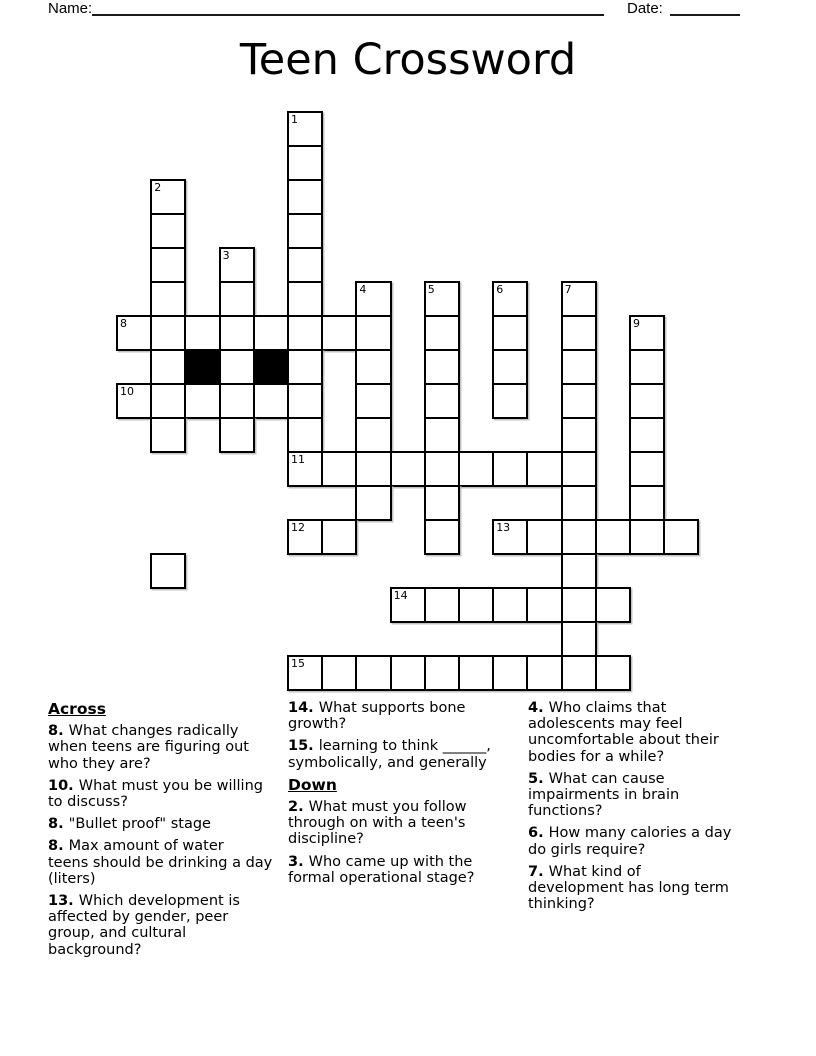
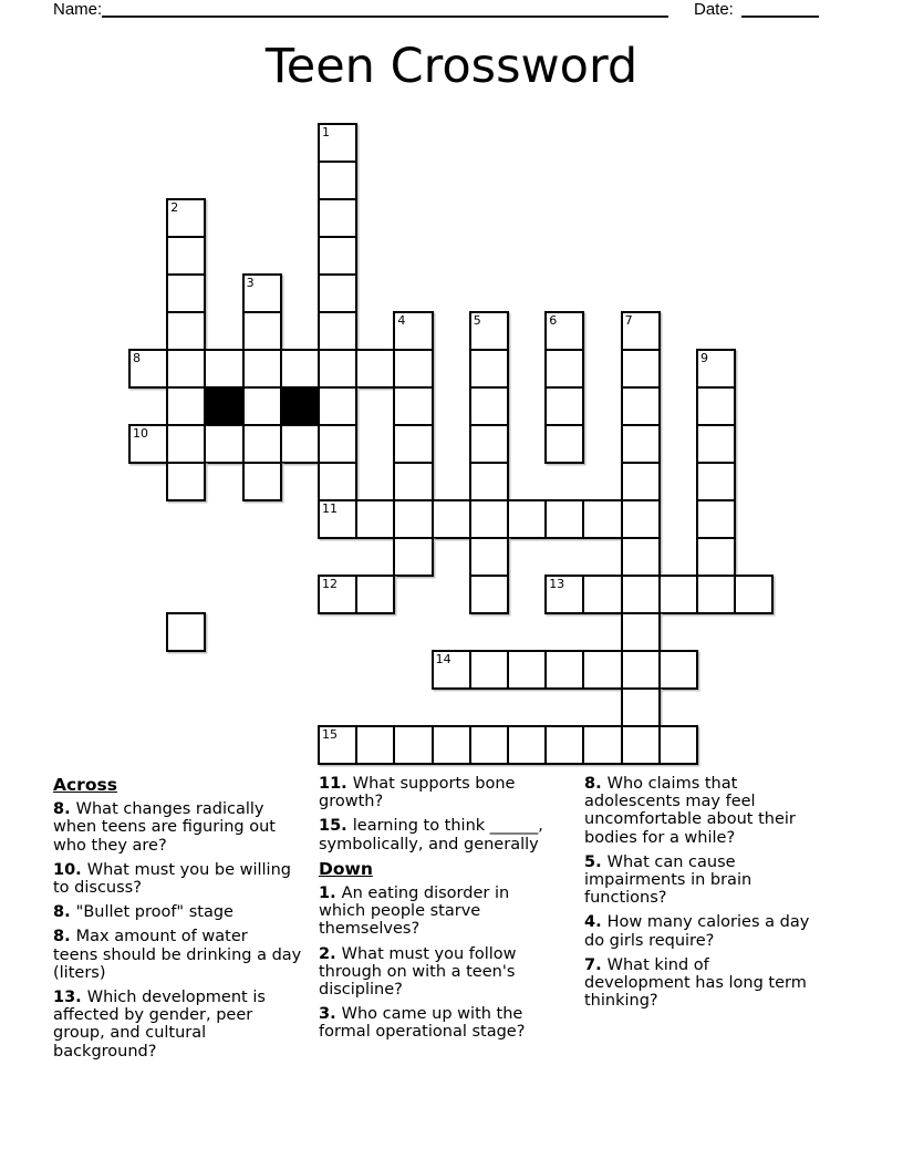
  Name:
  Date:
  Teen Crossword
  1
  2
  3
  4
  5
  6
  7
  8
  9
  10
  11
  12
  13
  14
  15
  Across
  8. What changes radically
  when teens are figuring out
  who they are?
  10. What must you be willing
  to discuss?
  8. "Bullet proof" stage
  8. Max amount of water
  teens should be drinking a day
  (liters)
  13. Which development is
  affected by gender, peer
  group, and cultural
  background?
- 14. What supports bone
+ 11. What supports bone
  growth?
  15. learning to think ______,
  symbolically, and generally
  Down
+ 1. An eating disorder in
+ which people starve
+ themselves?
  2. What must you follow
  through on with a teen's
  discipline?
  3. Who came up with the
  formal operational stage?
- 4. Who claims that
+ 8. Who claims that
  adolescents may feel
  uncomfortable about their
  bodies for a while?
  5. What can cause
  impairments in brain
  functions?
- 6. How many calories a day
+ 4. How many calories a day
  do girls require?
  7. What kind of
  development has long term
  thinking?
